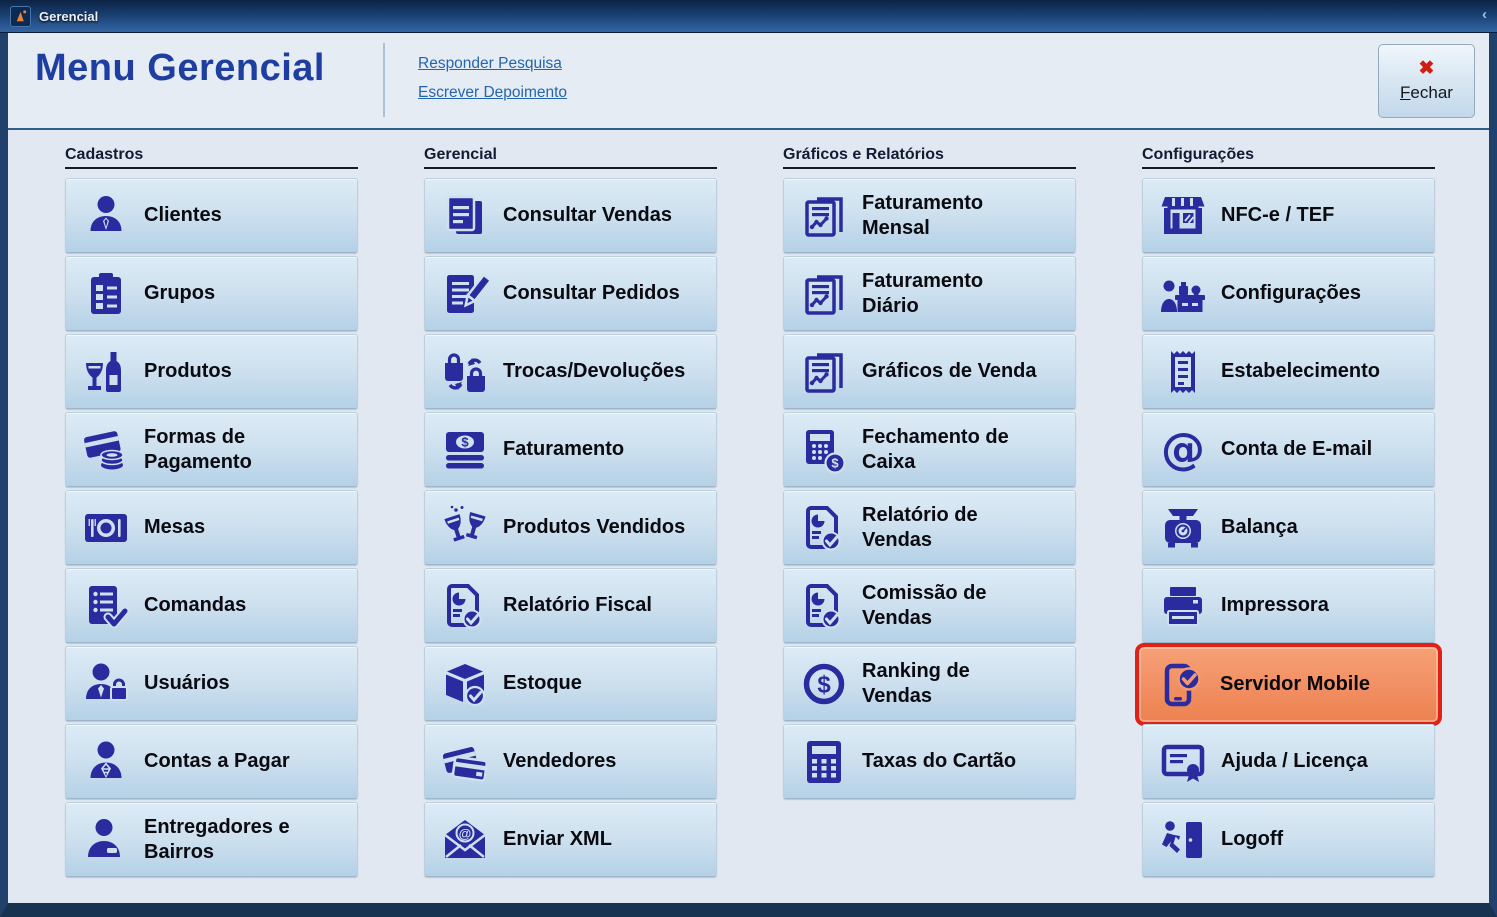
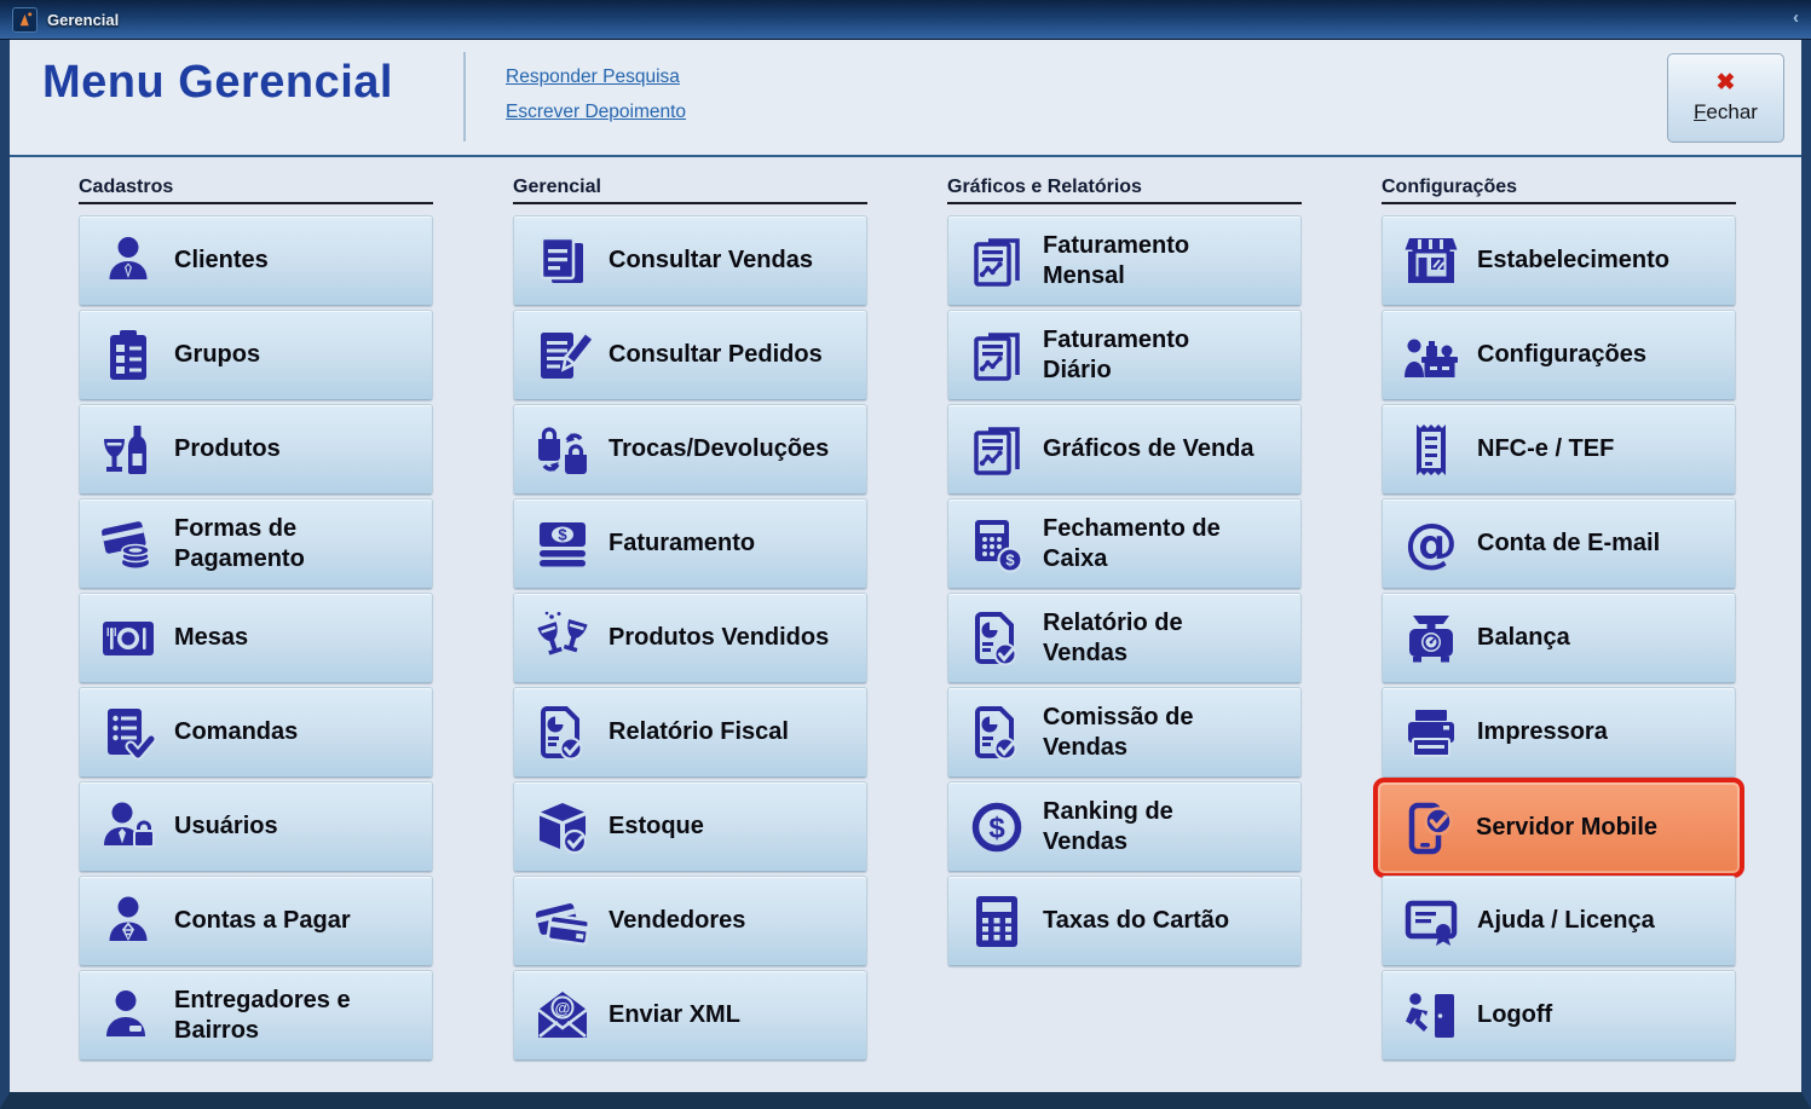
  Gerencial
  ‹
  Menu Gerencial
  Responder Pesquisa
  Escrever Depoimento
  ✖
  Fechar
  Cadastros
  Clientes
  Grupos
  Produtos
  Formas de
  Pagamento
  Mesas
  Comandas
  Usuários
  Contas a Pagar
  Entregadores e
  Bairros
  Gerencial
  Consultar Vendas
  Consultar Pedidos
  Trocas/Devoluções
  $
  Faturamento
  Produtos Vendidos
  Relatório Fiscal
  Estoque
  Vendedores
  @
  Enviar XML
  Gráficos e Relatórios
  Faturamento
  Mensal
  Faturamento
  Diário
  Gráficos de Venda
  $
  Fechamento de
  Caixa
  Relatório de
  Vendas
  Comissão de
  Vendas
  $
  Ranking de
  Vendas
  Taxas do Cartão
  Configurações
- NFC-e / TEF
+ Estabelecimento
  Configurações
- Estabelecimento
+ NFC-e / TEF
  @
  Conta de E-mail
  Balança
  Impressora
  Servidor Mobile
  Ajuda / Licença
  Logoff
